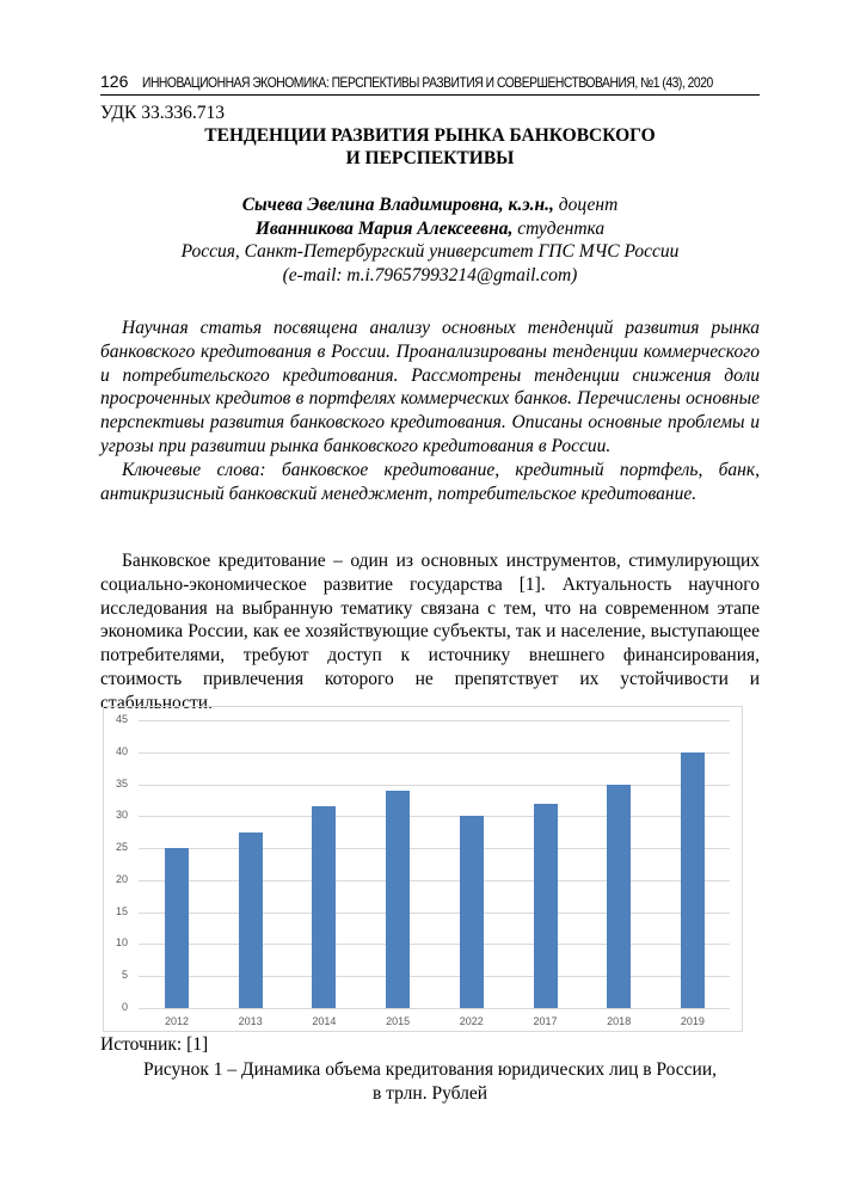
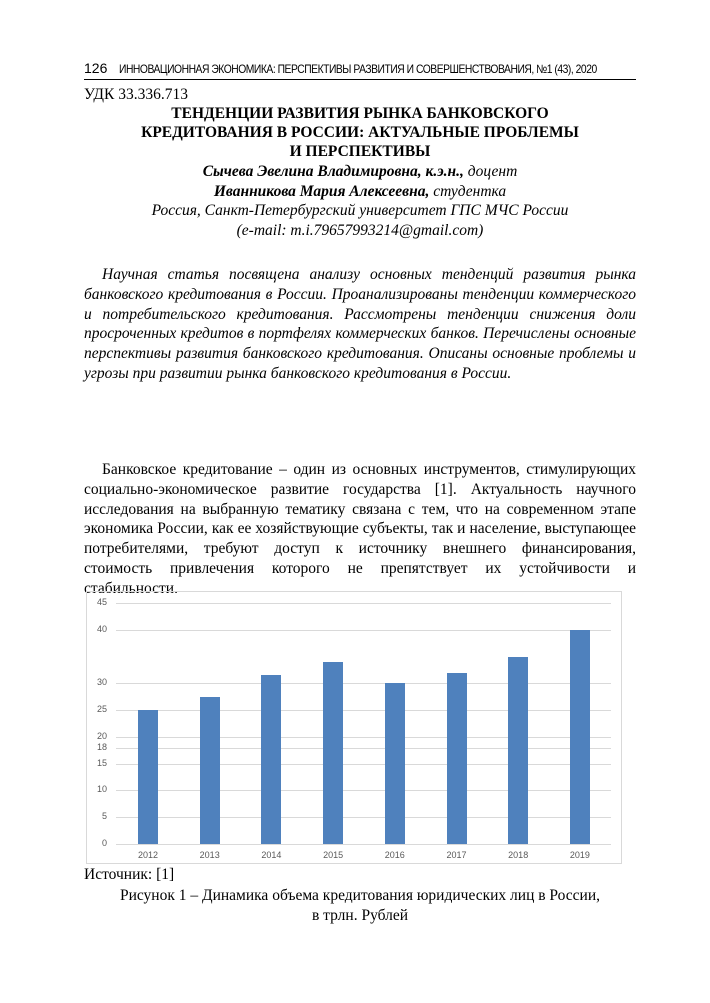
  126 ИННОВАЦИОННАЯ ЭКОНОМИКА: ПЕРСПЕКТИВЫ РАЗВИТИЯ И СОВЕРШЕНСТВОВАНИЯ, №1 (43), 2020
  УДК 33.336.713
  ТЕНДЕНЦИИ РАЗВИТИЯ РЫНКА БАНКОВСКОГО
+ КРЕДИТОВАНИЯ В РОССИИ: АКТУАЛЬНЫЕ ПРОБЛЕМЫ
  И ПЕРСПЕКТИВЫ
  Сычева Эвелина Владимировна, к.э.н., доцент
  Иванникова Мария Алексеевна, студентка
  Россия, Санкт-Петербургский университет ГПС МЧС России
  (e-mail: m.i.79657993214@gmail.com)
  Научная статья посвящена анализу основных тенденций развития рынка банковского кредитования в России. Проанализированы тенденции коммерческого и потребительского кредитования. Рассмотрены тенденции снижения доли просроченных кредитов в портфелях коммерческих банков. Перечислены основные перспективы развития банковского кредитования. Описаны основные проблемы и угрозы при развитии рынка банковского кредитования в России.
- Ключевые слова: банковское кредитование, кредитный портфель, банк, антикризисный банковский менеджмент, потребительское кредитование.
  Банковское кредитование – один из основных инструментов, стимулирующих социально-экономическое развитие государства [1]. Актуальность научного исследования на выбранную тематику связана с тем, что на современном этапе экономика России, как ее хозяйствующие субъекты, так и население, выступающее потребителями, требуют доступ к источнику внешнего финансирования, стоимость привлечения которого не препятствует их устойчивости и стабильности.
  0
  5
  10
  15
  20
  25
  30
- 35
+ 18
  40
  45
  2012
  2013
  2014
  2015
- 2022
+ 2016
  2017
  2018
  2019
  Источник: [1]
  Рисунок 1 – Динамика объема кредитования юридических лиц в России,
  в трлн. Рублей
